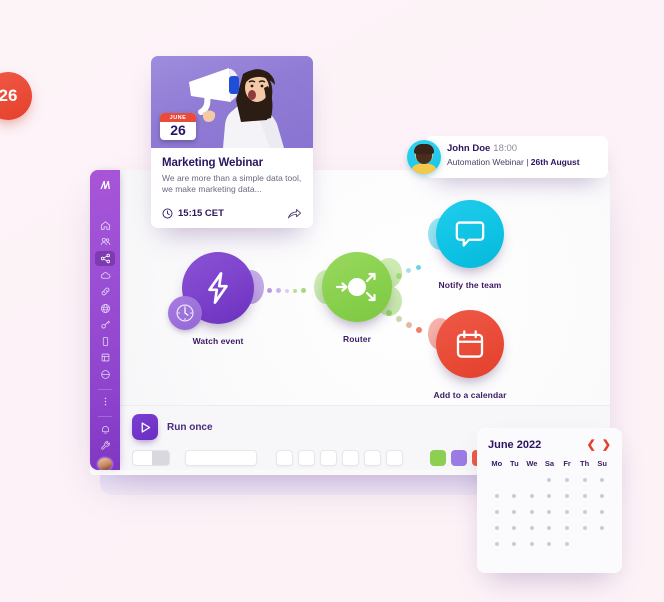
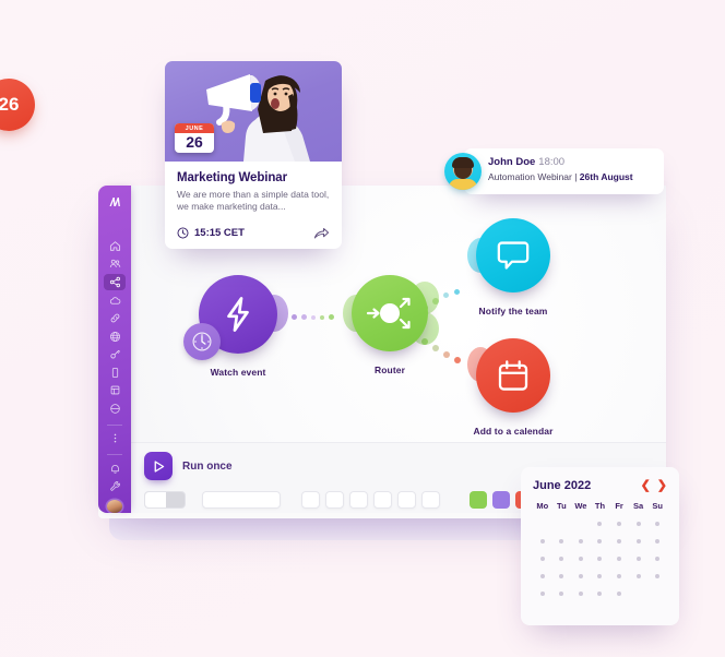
  Watch event
  Router
  Notify the team
  Add to a calendar
  Run once
  /\/\
  26
  Marketing Webinar
  We are more than a simple data tool, we make marketing data...
  15:15 CET
  John Doe 18:00
  Automation Webinar | 26th August
  June 2022
  ❮
  ❯
  Mo
  Tu
  We
- Sa
+ Th
  Fr
- Th
+ Sa
  Su
  26
